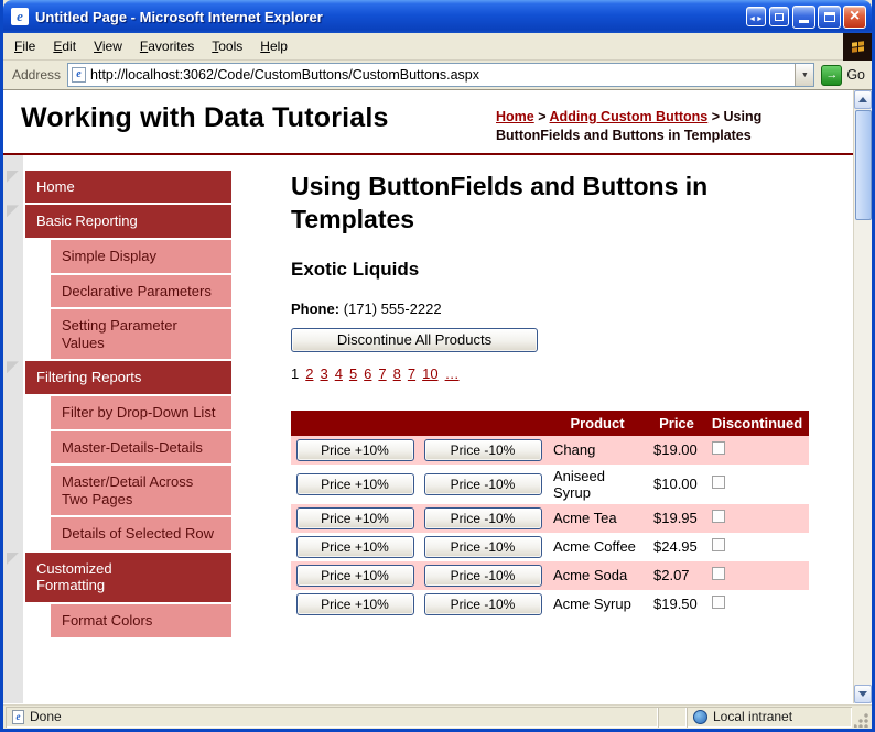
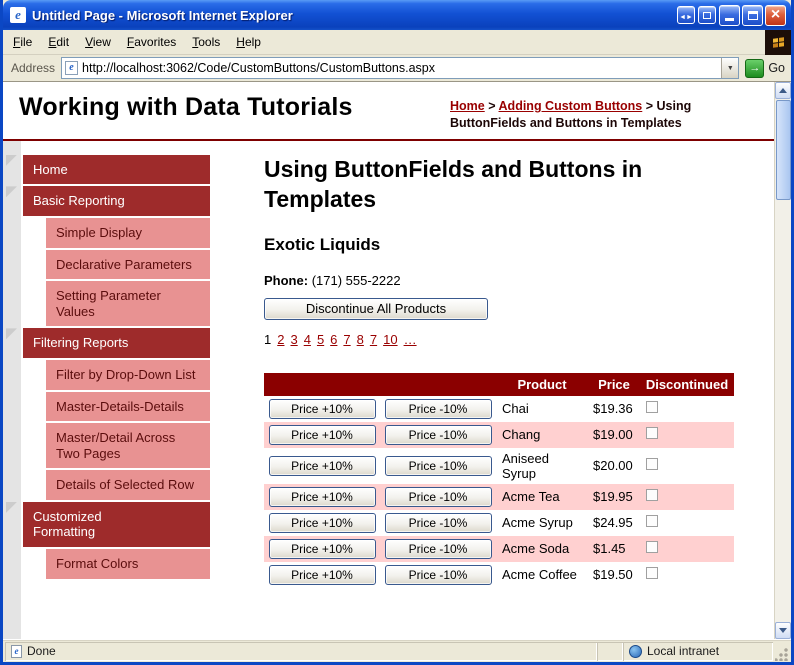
  e
  Untitled Page - Microsoft Internet Explorer
  File Edit View Favorites Tools Help
  Address
  e
  http://localhost:3062/Code/CustomButtons/CustomButtons.aspx
  Go
  Working with Data Tutorials
  Home > Adding Custom Buttons > Using ButtonFields and Buttons in Templates
  Home
  Basic Reporting
  Simple Display
  Declarative Parameters
  Setting Parameter Values
  Filtering Reports
  Filter by Drop-Down List
  Master-Details-Details
  Master/Detail Across Two Pages
  Details of Selected Row
  Customized Formatting
  Format Colors
  Using ButtonFields and Buttons in Templates
  Exotic Liquids
  Phone: (171) 555-2222
  Discontinue All Products
  1 2 3 4 5 6 7 8 7 10 …
  		Product	Price	Discontinued
+ Price +10%	Price -10%	Chai	$19.36
  Price +10%	Price -10%	Chang	$19.00
- Price +10%	Price -10%	Aniseed Syrup	$10.00
+ Price +10%	Price -10%	Aniseed Syrup	$20.00
  Price +10%	Price -10%	Acme Tea	$19.95
- Price +10%	Price -10%	Acme Coffee	$24.95
+ Price +10%	Price -10%	Acme Syrup	$24.95
- Price +10%	Price -10%	Acme Soda	$2.07
+ Price +10%	Price -10%	Acme Soda	$1.45
- Price +10%	Price -10%	Acme Syrup	$19.50
+ Price +10%	Price -10%	Acme Coffee	$19.50
  e
  Done
  Local intranet
